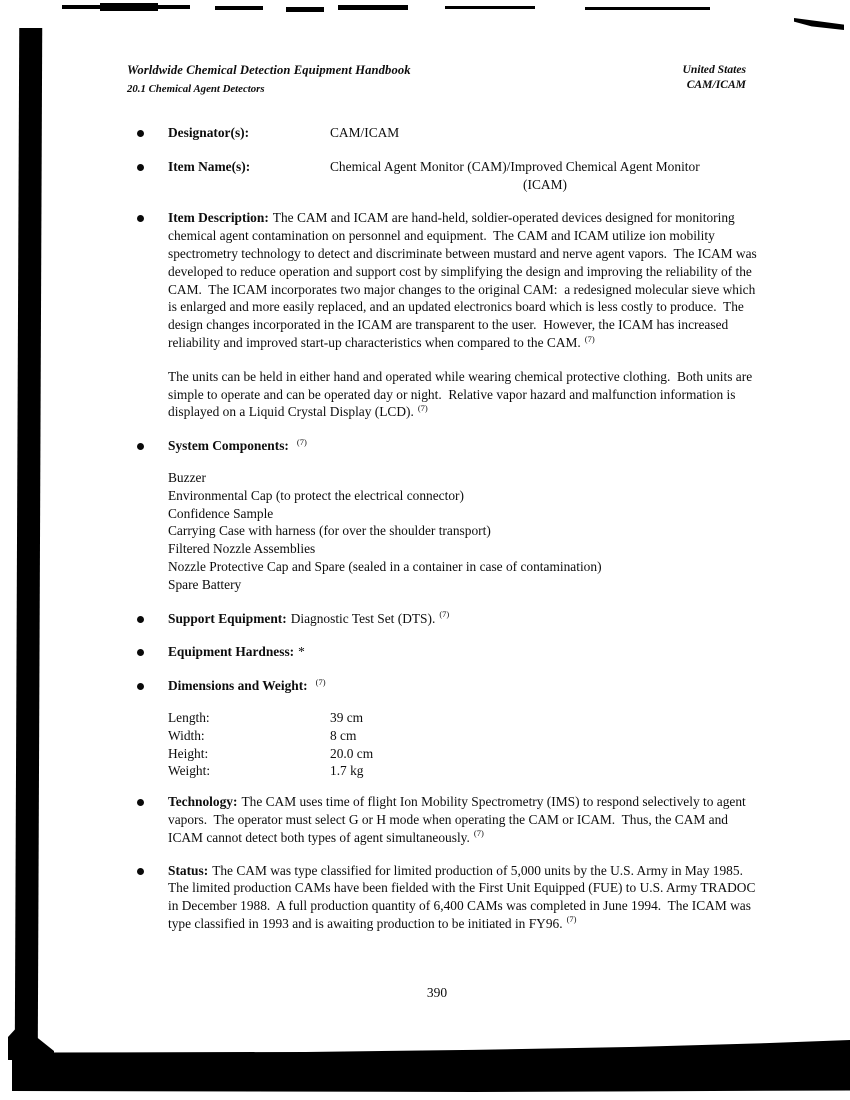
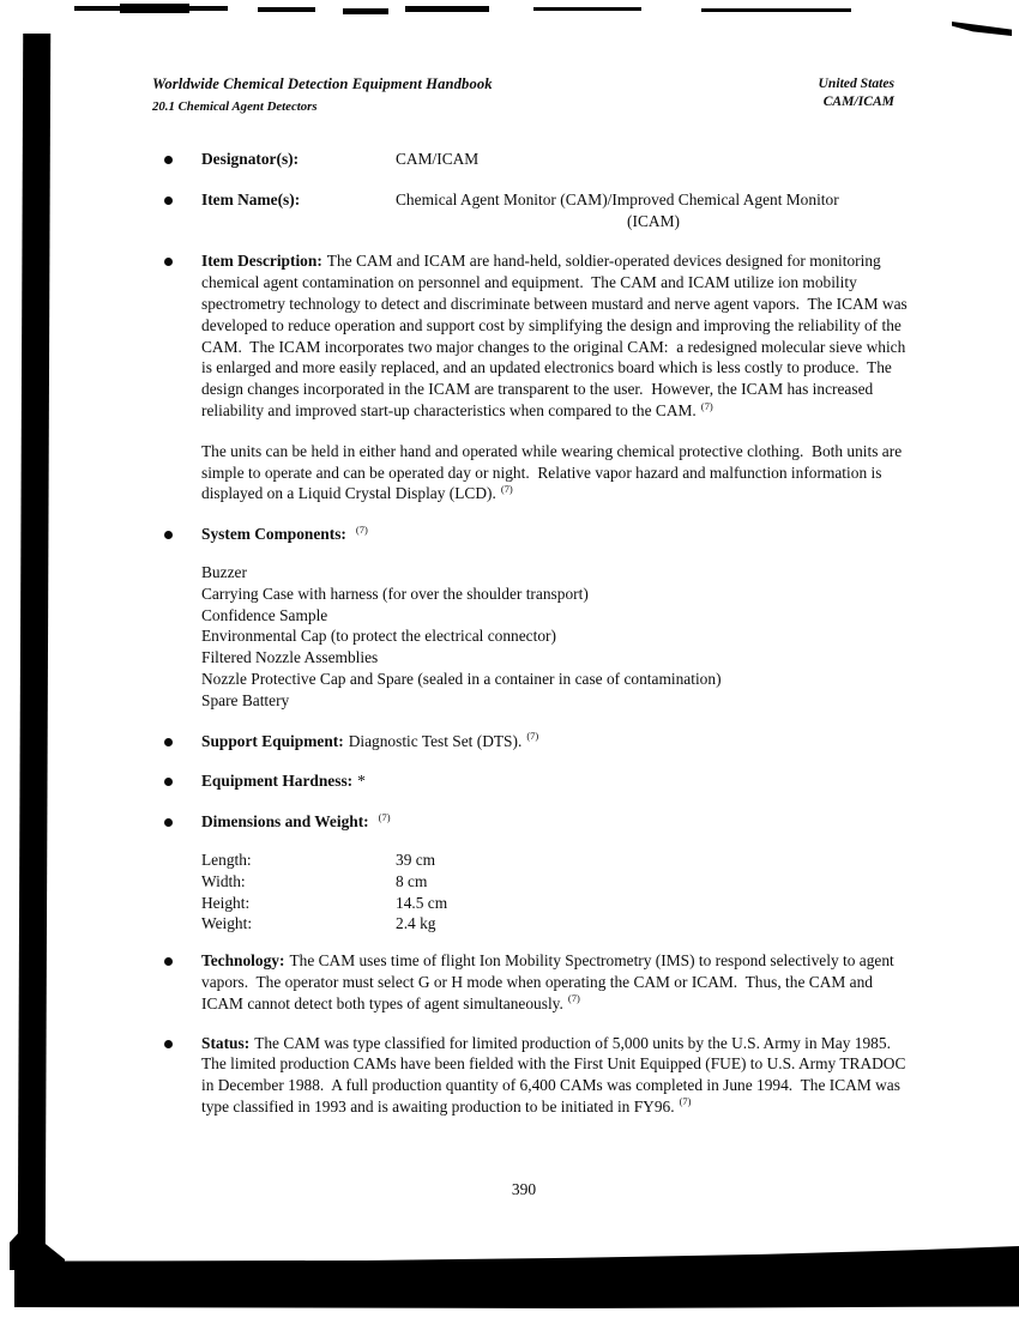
  Worldwide Chemical Detection Equipment Handbook
  20.1 Chemical Agent Detectors
  United States
  CAM/ICAM
  Designator(s):
  CAM/ICAM
  Item Name(s):
  Chemical Agent Monitor (CAM)/Improved Chemical Agent Monitor
  (ICAM)
  Item Description: The CAM and ICAM are hand-held, soldier-operated devices designed for monitoring chemical agent contamination on personnel and equipment. The CAM and ICAM utilize ion mobility spectrometry technology to detect and discriminate between mustard and nerve agent vapors. The ICAM was developed to reduce operation and support cost by simplifying the design and improving the reliability of the CAM. The ICAM incorporates two major changes to the original CAM: a redesigned molecular sieve which is enlarged and more easily replaced, and an updated electronics board which is less costly to produce. The design changes incorporated in the ICAM are transparent to the user. However, the ICAM has increased reliability and improved start-up characteristics when compared to the CAM. (7)
  The units can be held in either hand and operated while wearing chemical protective clothing. Both units are simple to operate and can be operated day or night. Relative vapor hazard and malfunction information is displayed on a Liquid Crystal Display (LCD). (7)
  System Components: (7)
  Buzzer
- Environmental Cap (to protect the electrical connector)
+ Carrying Case with harness (for over the shoulder transport)
  Confidence Sample
- Carrying Case with harness (for over the shoulder transport)
+ Environmental Cap (to protect the electrical connector)
  Filtered Nozzle Assemblies
  Nozzle Protective Cap and Spare (sealed in a container in case of contamination)
  Spare Battery
  Support Equipment: Diagnostic Test Set (DTS). (7)
  Equipment Hardness: *
  Dimensions and Weight: (7)
  Length:
  39 cm
  Width:
  8 cm
  Height:
- 20.0 cm
+ 14.5 cm
  Weight:
- 1.7 kg
+ 2.4 kg
  Technology: The CAM uses time of flight Ion Mobility Spectrometry (IMS) to respond selectively to agent vapors. The operator must select G or H mode when operating the CAM or ICAM. Thus, the CAM and ICAM cannot detect both types of agent simultaneously. (7)
  Status: The CAM was type classified for limited production of 5,000 units by the U.S. Army in May 1985. The limited production CAMs have been fielded with the First Unit Equipped (FUE) to U.S. Army TRADOC in December 1988. A full production quantity of 6,400 CAMs was completed in June 1994. The ICAM was type classified in 1993 and is awaiting production to be initiated in FY96. (7)
  390
